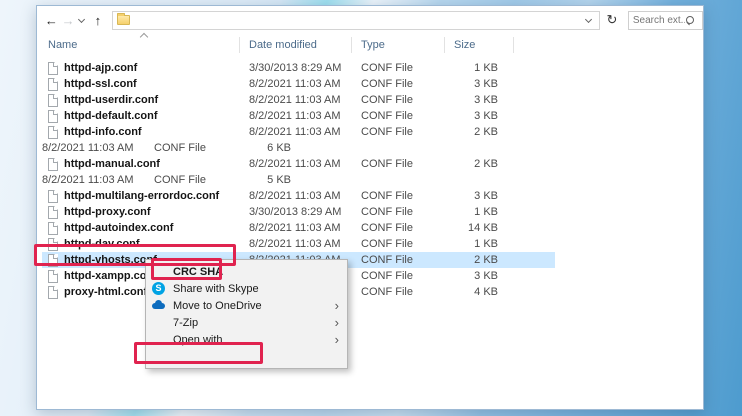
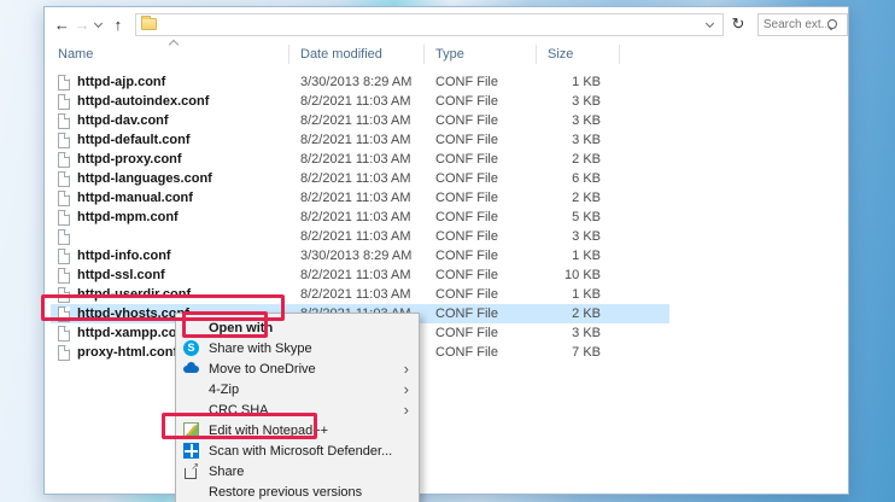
  ←
  →
  ↑
  ↻
  Search ext.
  Name
  Date modified
  Type
  Size
  httpd-ajp.conf
  3/30/2013 8:29 AM
  CONF File
  1 KB
- httpd-ssl.conf
+ httpd-autoindex.conf
  8/2/2021 11:03 AM
  CONF File
  3 KB
- httpd-userdir.conf
+ httpd-dav.conf
  8/2/2021 11:03 AM
  CONF File
  3 KB
  httpd-default.conf
  8/2/2021 11:03 AM
  CONF File
  3 KB
- httpd-info.conf
+ httpd-proxy.conf
  8/2/2021 11:03 AM
  CONF File
  2 KB
+ httpd-languages.conf
  8/2/2021 11:03 AM
  CONF File
  6 KB
  httpd-manual.conf
  8/2/2021 11:03 AM
  CONF File
  2 KB
+ httpd-mpm.conf
  8/2/2021 11:03 AM
  CONF File
  5 KB
- httpd-multilang-errordoc.conf
  8/2/2021 11:03 AM
  CONF File
  3 KB
- httpd-proxy.conf
+ httpd-info.conf
  3/30/2013 8:29 AM
  CONF File
  1 KB
- httpd-autoindex.conf
+ httpd-ssl.conf
  8/2/2021 11:03 AM
  CONF File
- 14 KB
+ 10 KB
- httpd-dav.conf
+ httpd-userdir.conf
  8/2/2021 11:03 AM
  CONF File
  1 KB
  httpd-vhosts.co
  CONF File
  2 KB
  httpd-xampp.co
  CONF File
  3 KB
  proxy-html.con
  CONF File
- 4 KB
+ 7 KB
- CRC SHA
+ Open with
  Share with Skype
  Move to OneDrive
  ›
- 7-Zip
+ 4-Zip
  ›
- Open with
+ CRC SHA
  ›
+ Edit with Notepad++
+ Scan with Microsoft Defender...
+ Share
+ Restore previous versions
